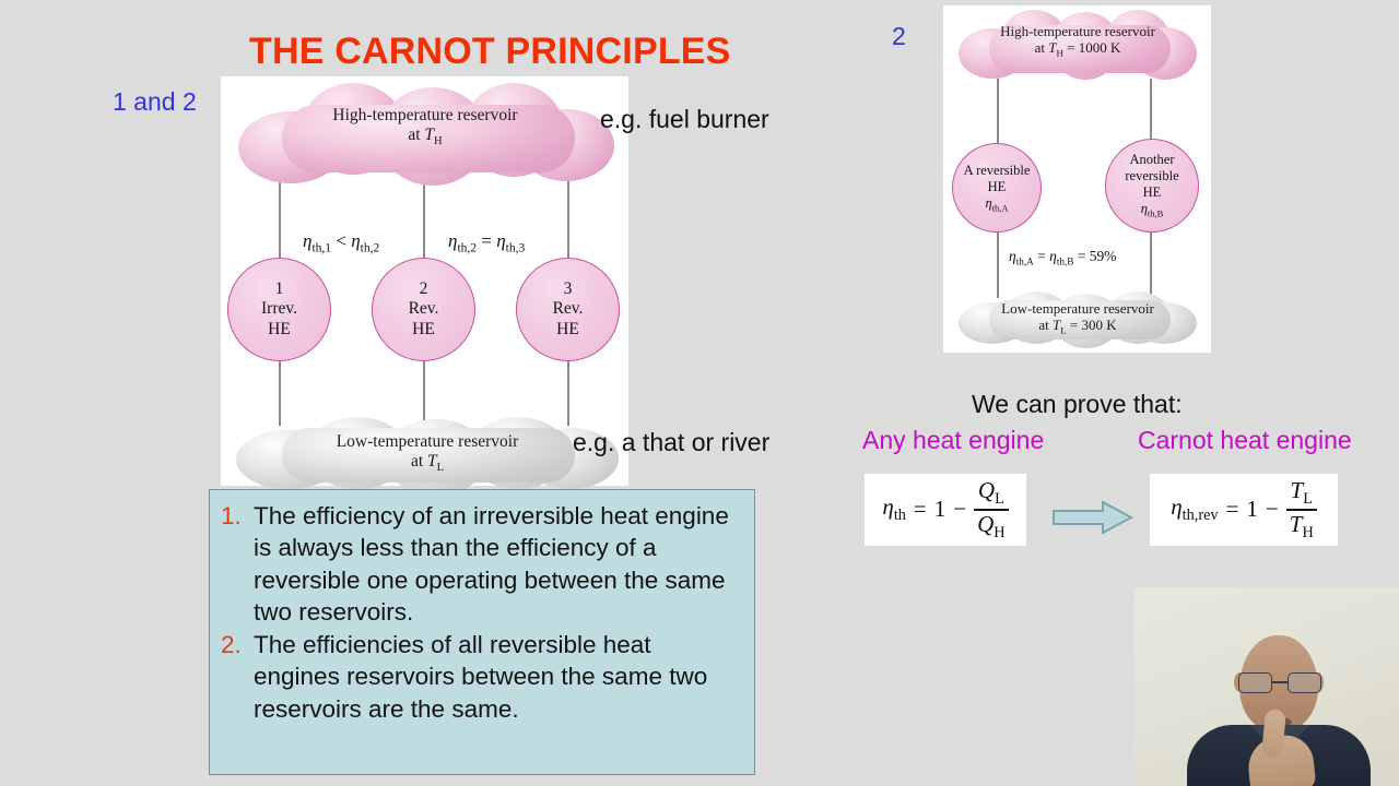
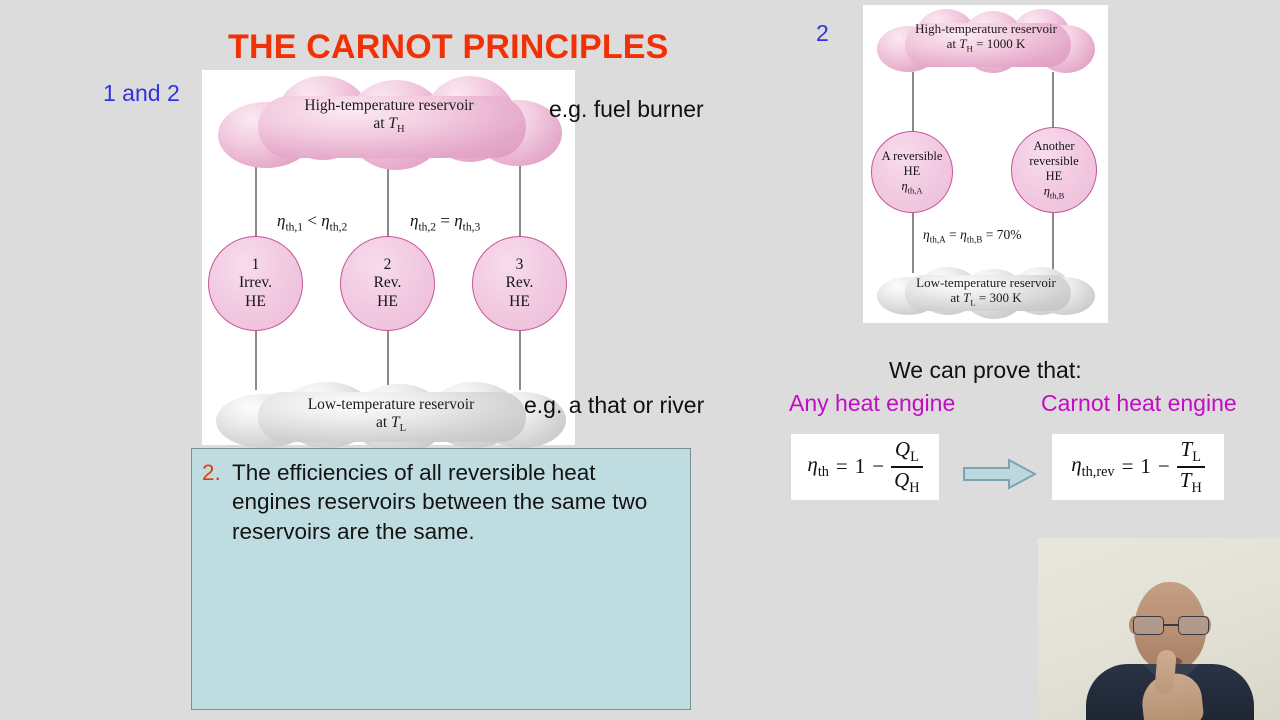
  THE CARNOT PRINCIPLES
  1 and 2
  2
  High-temperature reservoir
  at TH
  1
  Irrev.
  HE
  2
  Rev.
  HE
  3
  Rev.
  HE
  ηth,1 < ηth,2
  ηth,2 = ηth,3
  Low-temperature reservoir
  at TL
  e.g. fuel burner
  e.g. a that or river
  High-temperature reservoir
  at TH = 1000 K
  A reversible
  HE
  ηth,A
  Another
  reversible
  HE
  ηth,B
- ηth,A = ηth,B = 59%
+ ηth,A = ηth,B = 70%
  Low-temperature reservoir
  at TL = 300 K
- 1.
- The efficiency of an irreversible heat engine is always less than the efficiency of a reversible one operating between the same two reservoirs.
  2.
  The efficiencies of all reversible heat engines reservoirs between the same two reservoirs are the same.
  We can prove that:
  Any heat engine
  Carnot heat engine
  ηth
  =
  1
  −
  QL
  QH
  ηth,rev
  =
  1
  −
  TL
  TH
